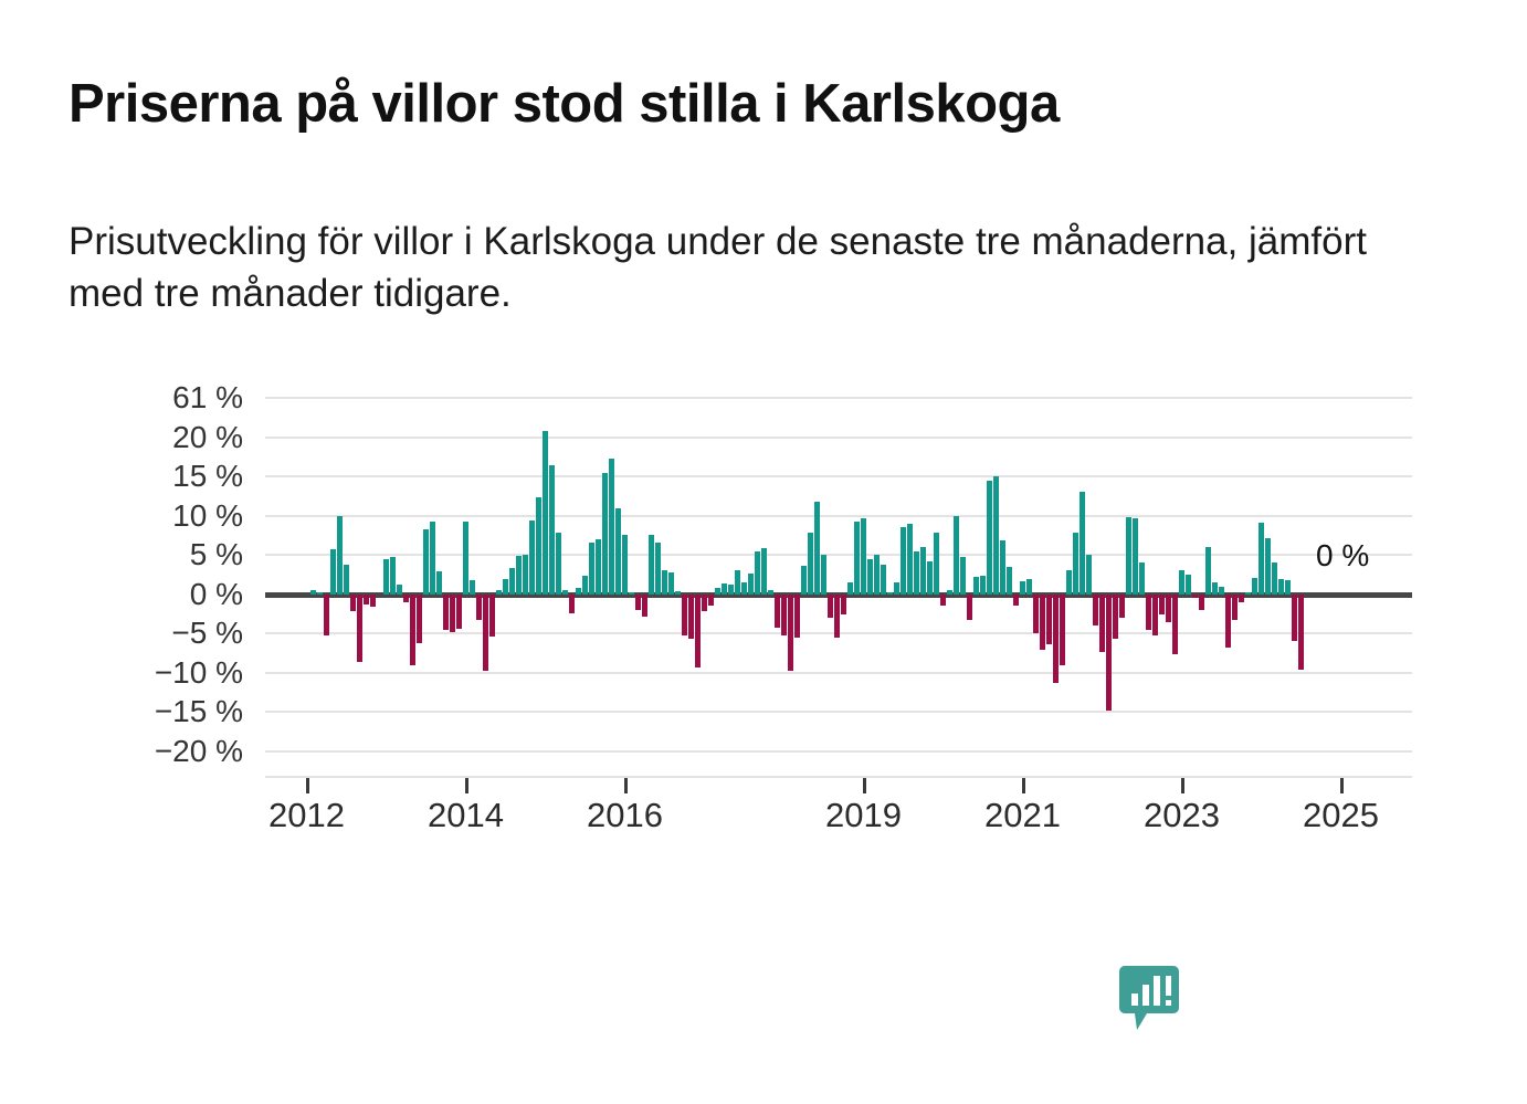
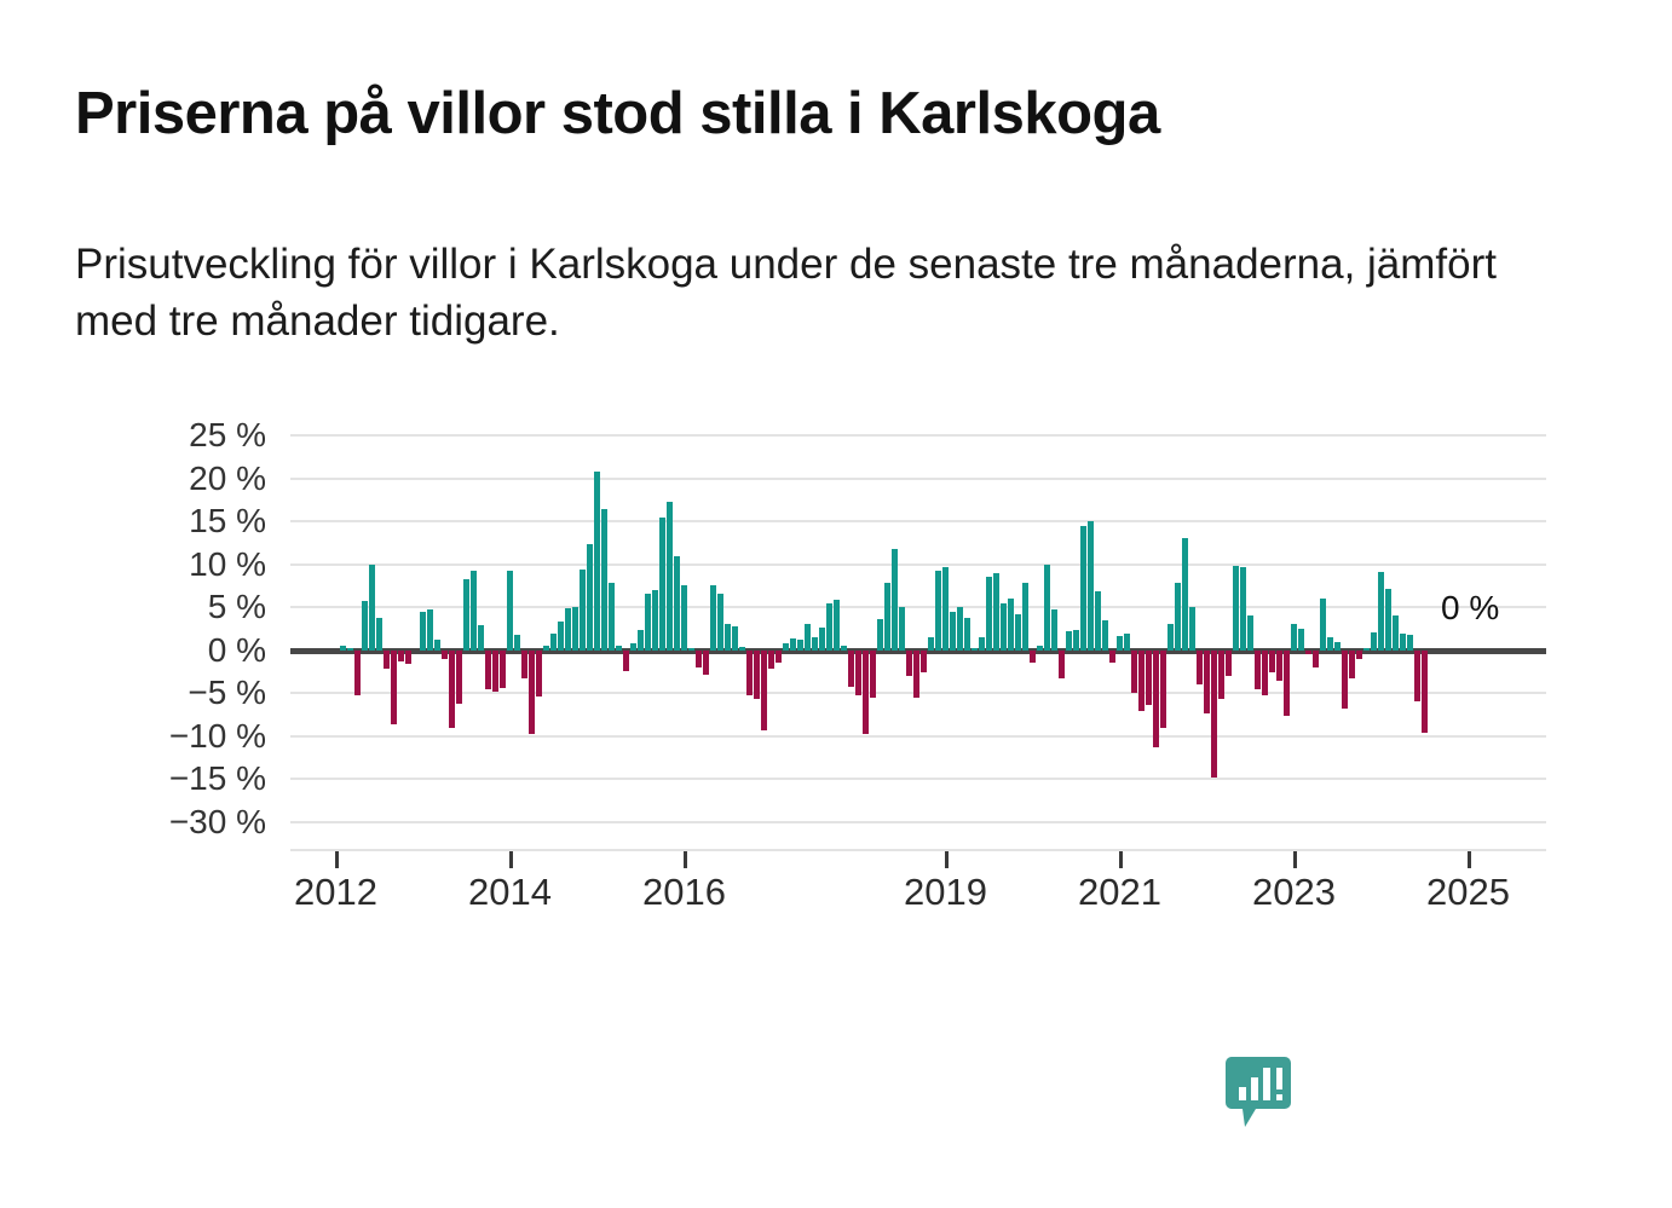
  Priserna på villor stod stilla i Karlskoga
  Prisutveckling för villor i Karlskoga under de senaste tre månaderna, jämfört med tre månader tidigare.
- 61 %
+ 25 %
  20 %
  15 %
  10 %
  5 %
  0 %
  −5 %
  −10 %
  −15 %
- −20 %
+ −30 %
  2012
  2014
  2016
  2019
  2021
  2023
  2025
  0 %
